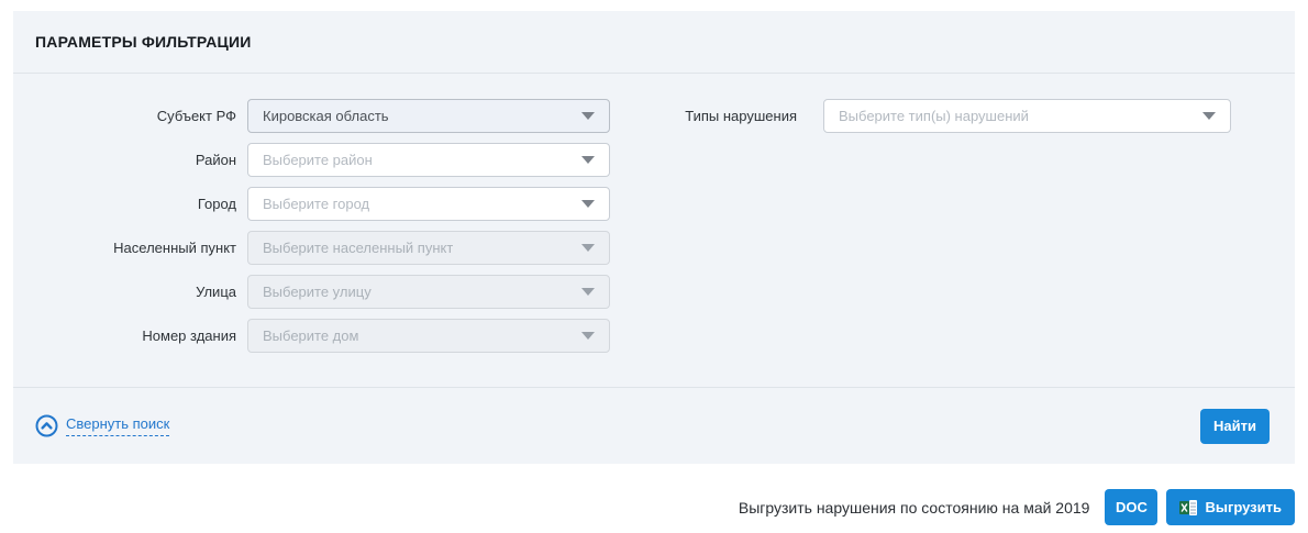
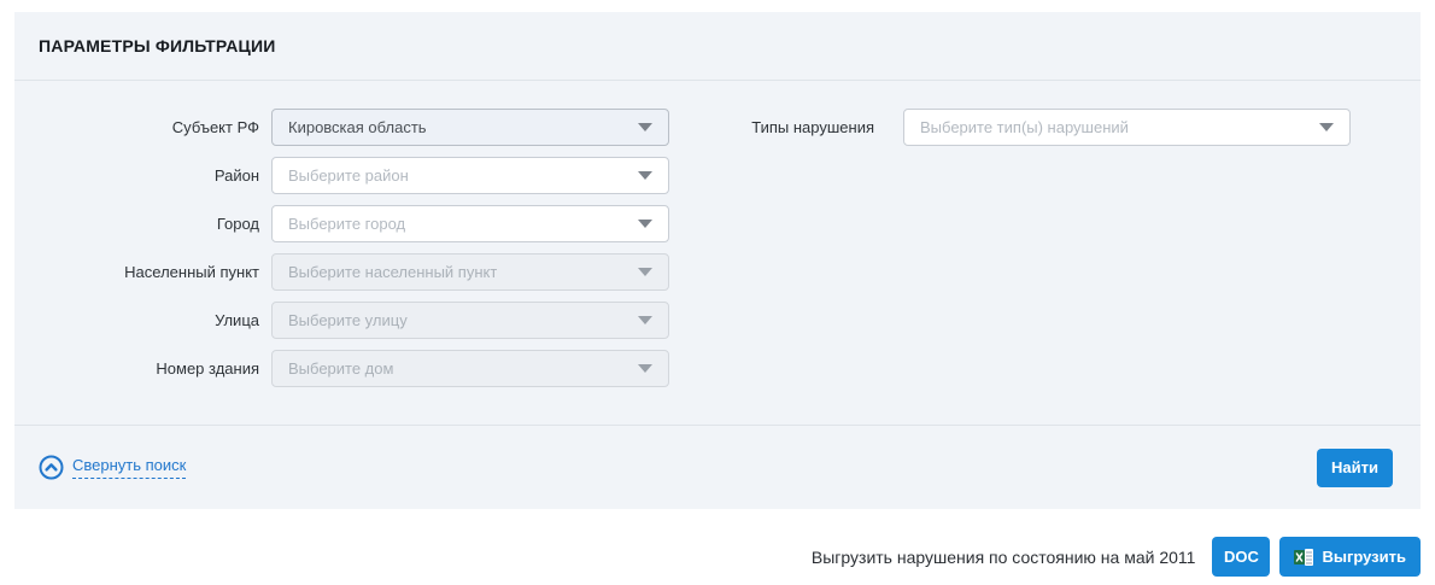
  ПАРАМЕТРЫ ФИЛЬТРАЦИИ
  Субъект РФ
  Кировская область
  Район
  Выберите район
  Город
  Выберите город
  Населенный пункт
  Выберите населенный пункт
  Улица
  Выберите улицу
  Номер здания
  Выберите дом
  Типы нарушения
  Выберите тип(ы) нарушений
  Свернуть поиск
  Найти
- Выгрузить нарушения по состоянию на май 2019
+ Выгрузить нарушения по состоянию на май 2011
  DOC
  Выгрузить
